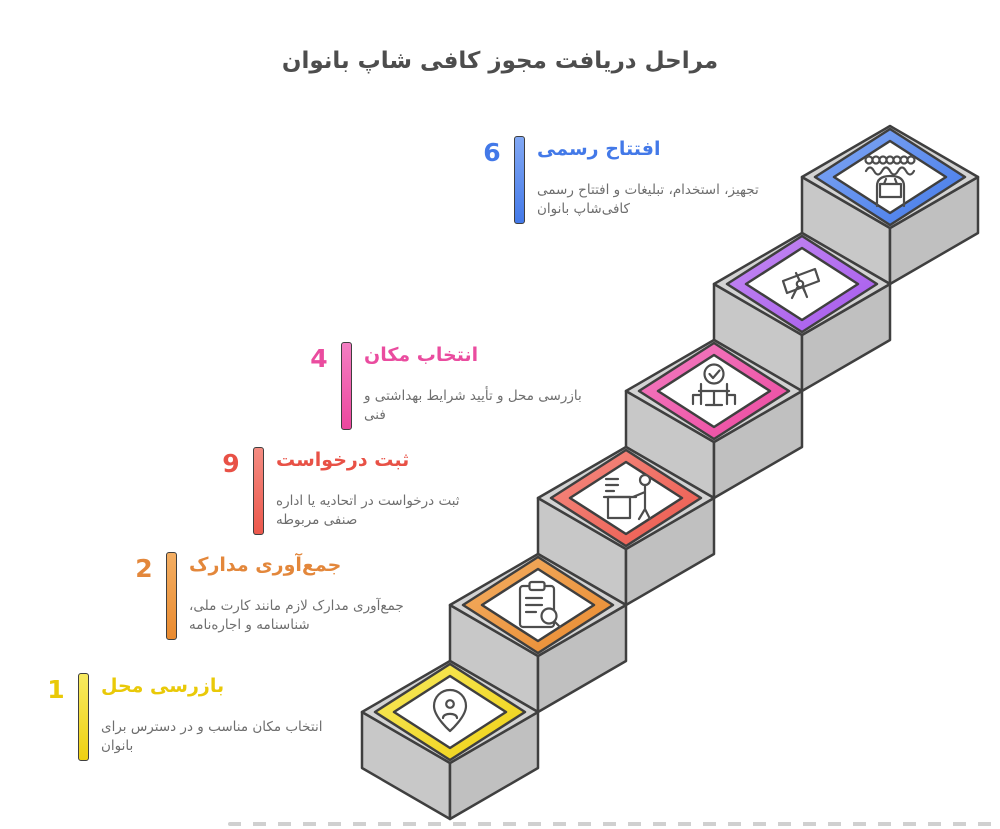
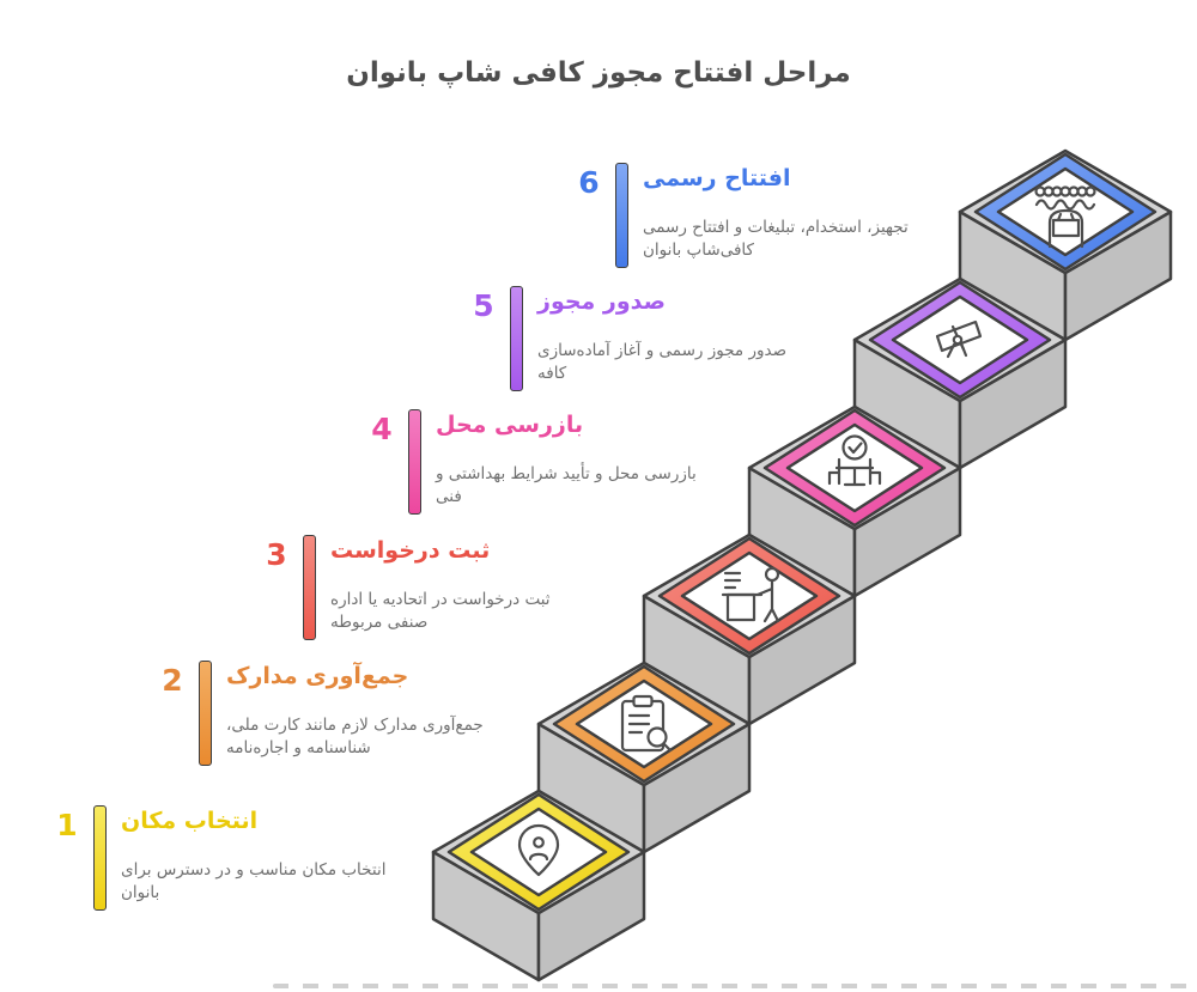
- مراحل دریافت مجوز کافی شاپ بانوان
+ مراحل افتتاح مجوز کافی شاپ بانوان
  6
  افتتاح رسمی
  تجهیز، استخدام، تبلیغات و افتتاح رسمی
  کافی‌شاپ بانوان
+ 5
+ صدور مجوز
+ صدور مجوز رسمی و آغاز آماده‌سازی
+ کافه
  4
- انتخاب مکان
+ بازرسی محل
  بازرسی محل و تأیید شرایط بهداشتی و
  فنی
- 9
+ 3
  ثبت درخواست
  ثبت درخواست در اتحادیه یا اداره
  صنفی مربوطه
  2
  جمع‌آوری مدارک
  جمع‌آوری مدارک لازم مانند کارت ملی،
  شناسنامه و اجاره‌نامه
  1
- بازرسی محل
+ انتخاب مکان
  انتخاب مکان مناسب و در دسترس برای
  بانوان
